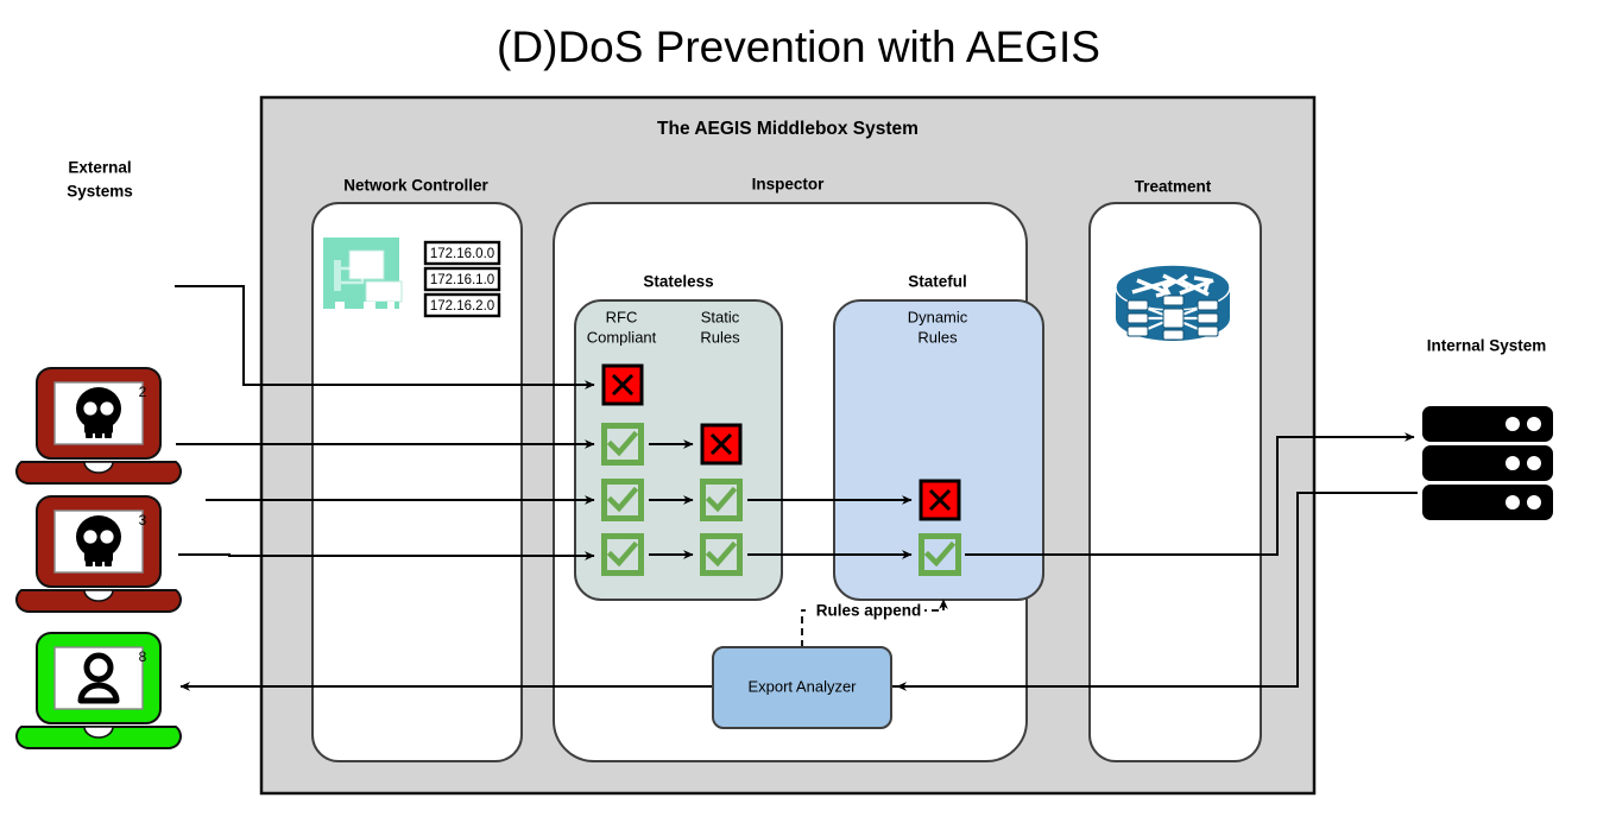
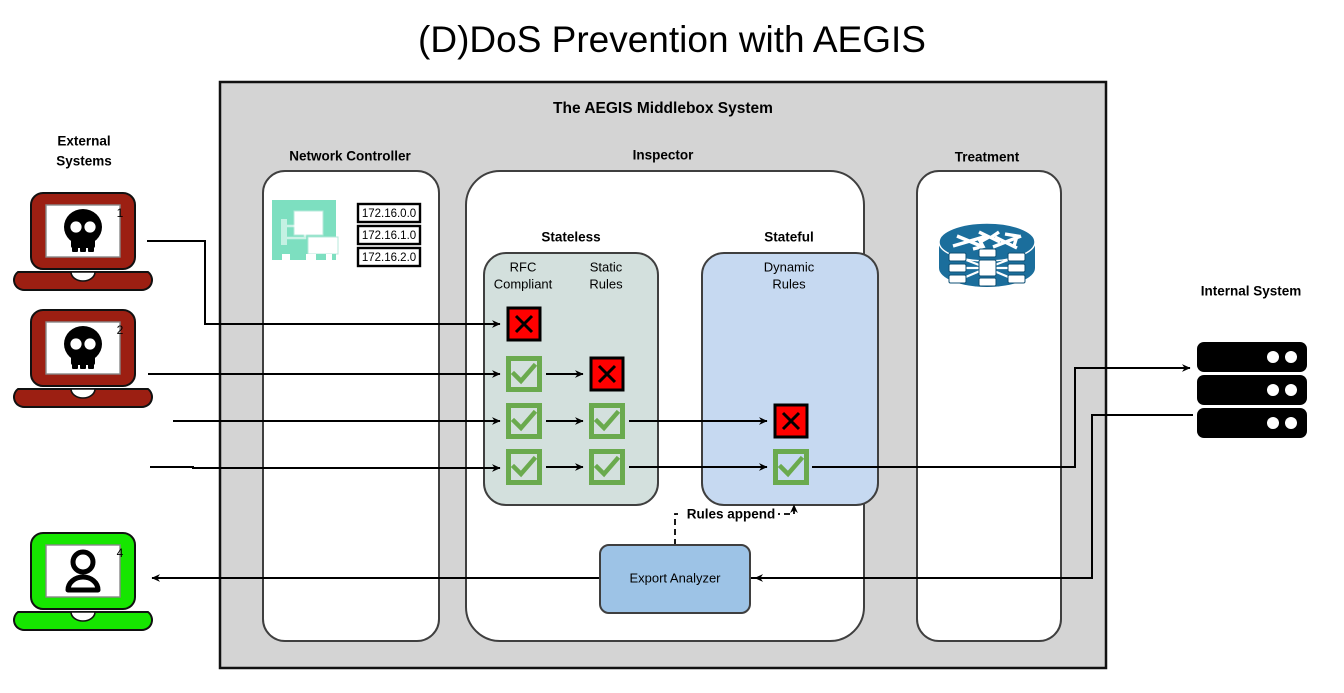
  (D)DoS Prevention with AEGIS
  The AEGIS Middlebox System
  Network Controller
  Inspector
  Treatment
  172.16.0.0
  172.16.1.0
  172.16.2.0
  Stateless
  RFC
  Compliant
  Static
  Rules
  Stateful
  Dynamic
  Rules
  Rules append
  Export Analyzer
  External
  Systems
+ 1
  2
- 3
- 8
+ 4
  Internal System
